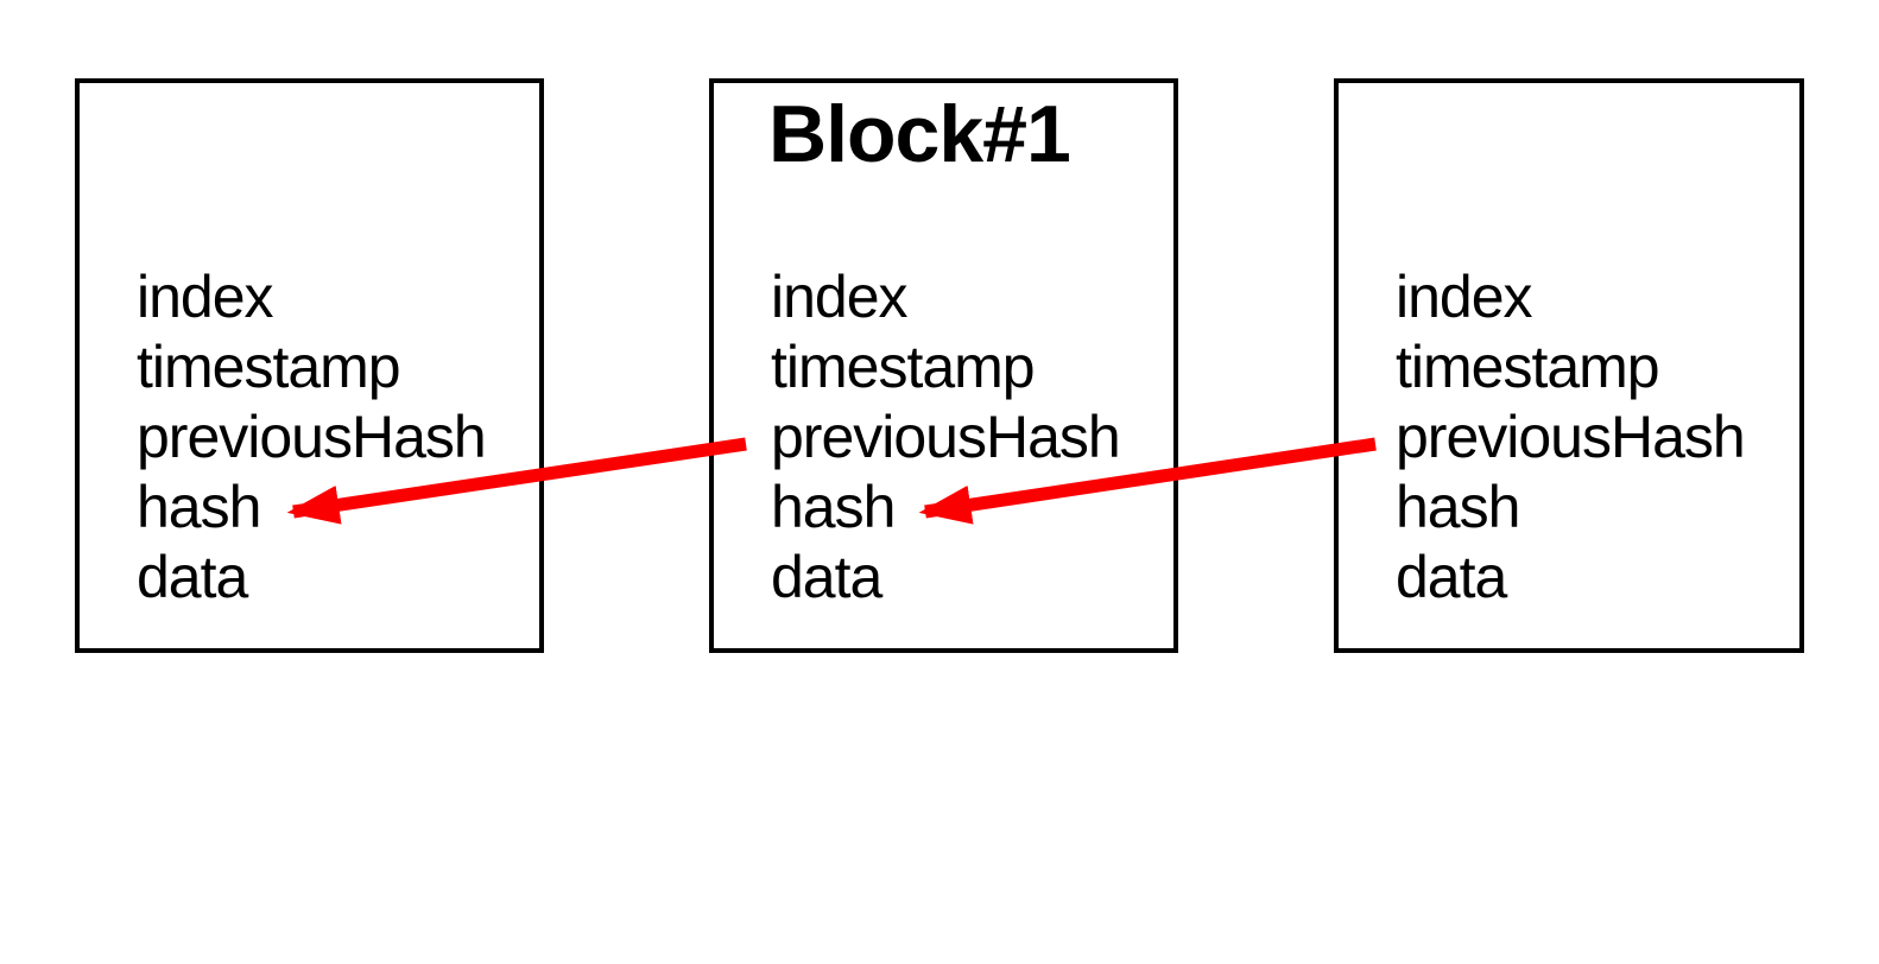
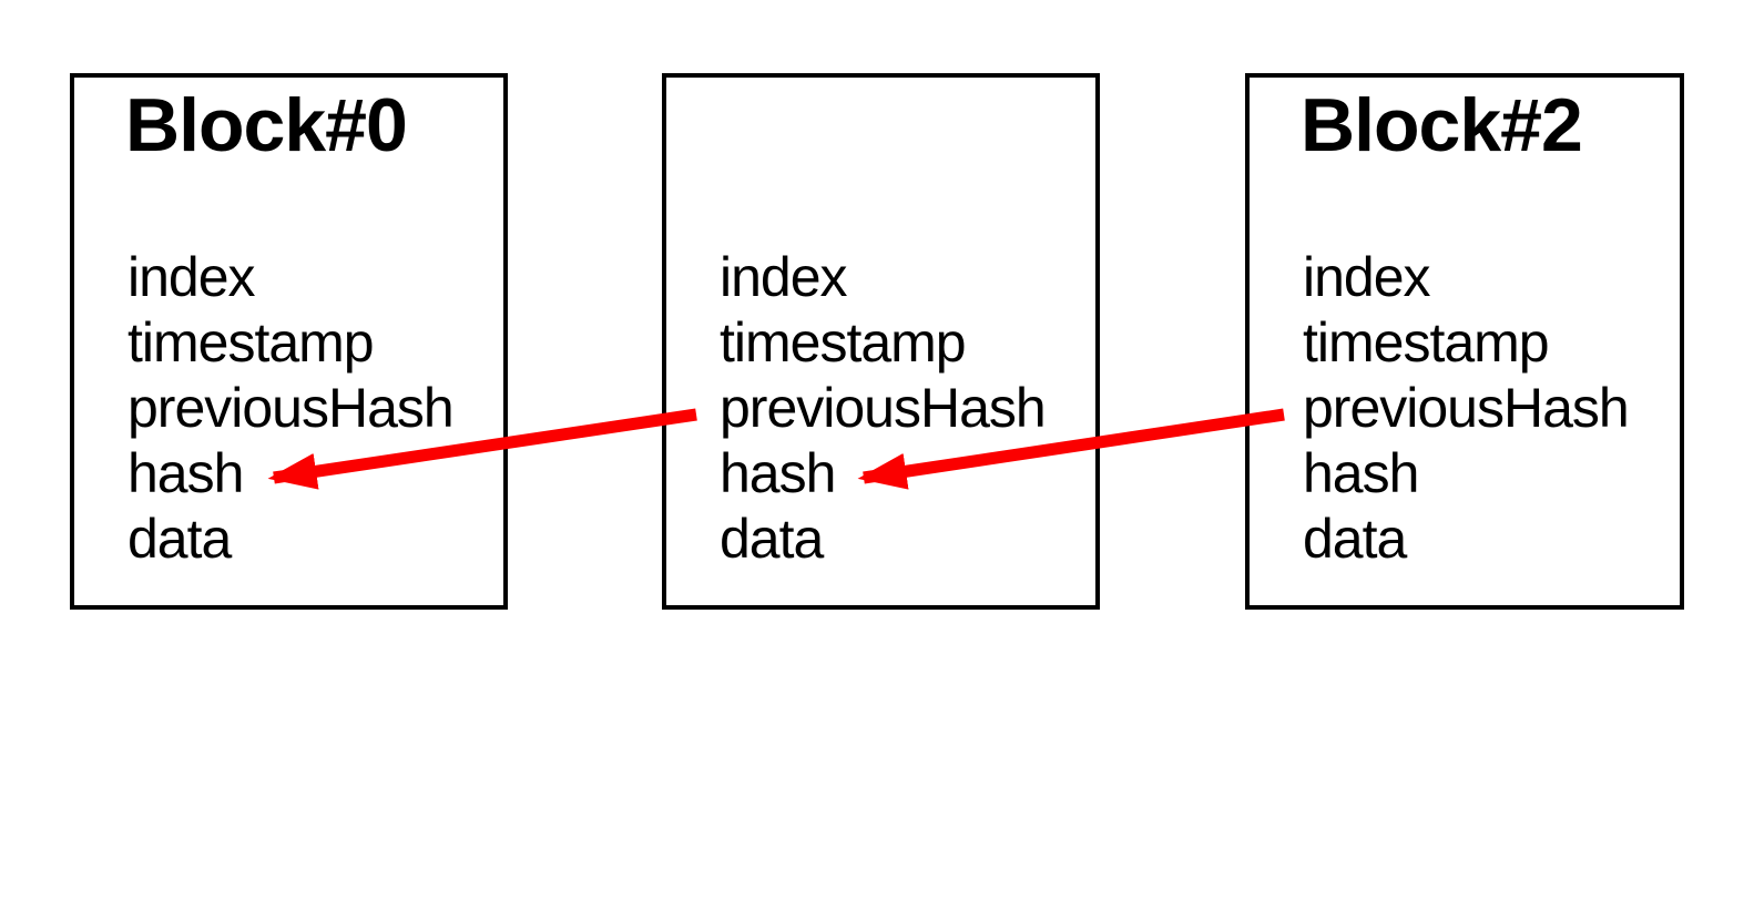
+ Block#0
  index
  timestamp
  previousHash
  hash
  data
- Block#1
  index
  timestamp
  previousHash
  hash
  data
+ Block#2
  index
  timestamp
  previousHash
  hash
  data
